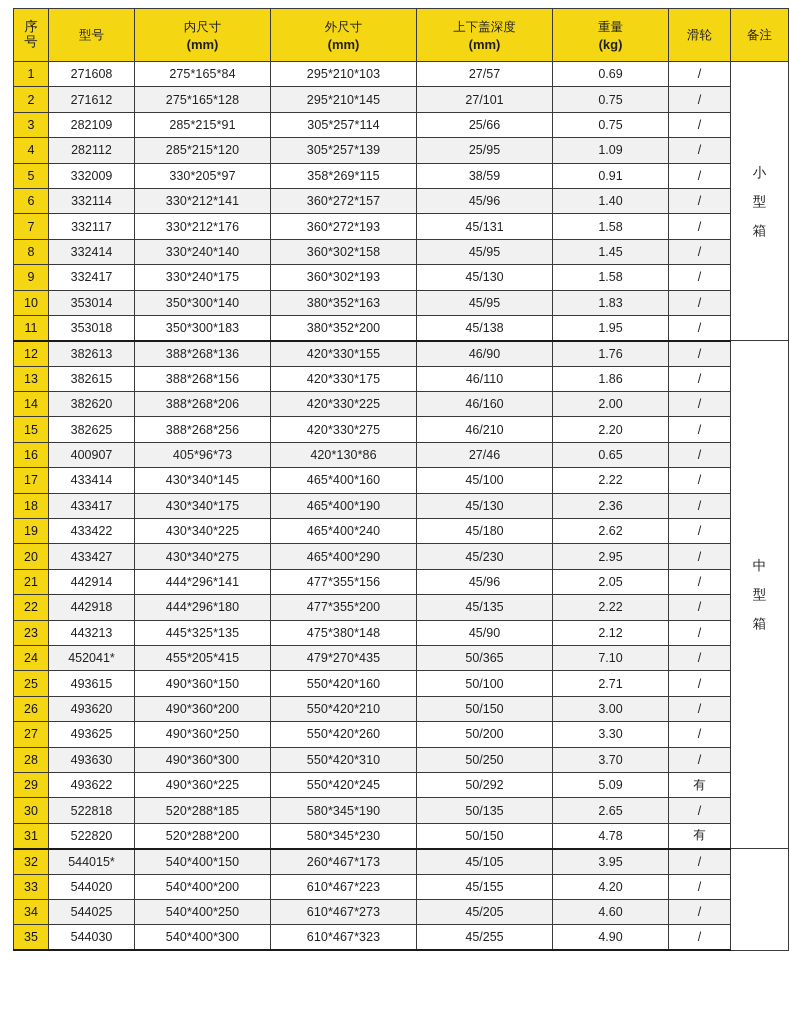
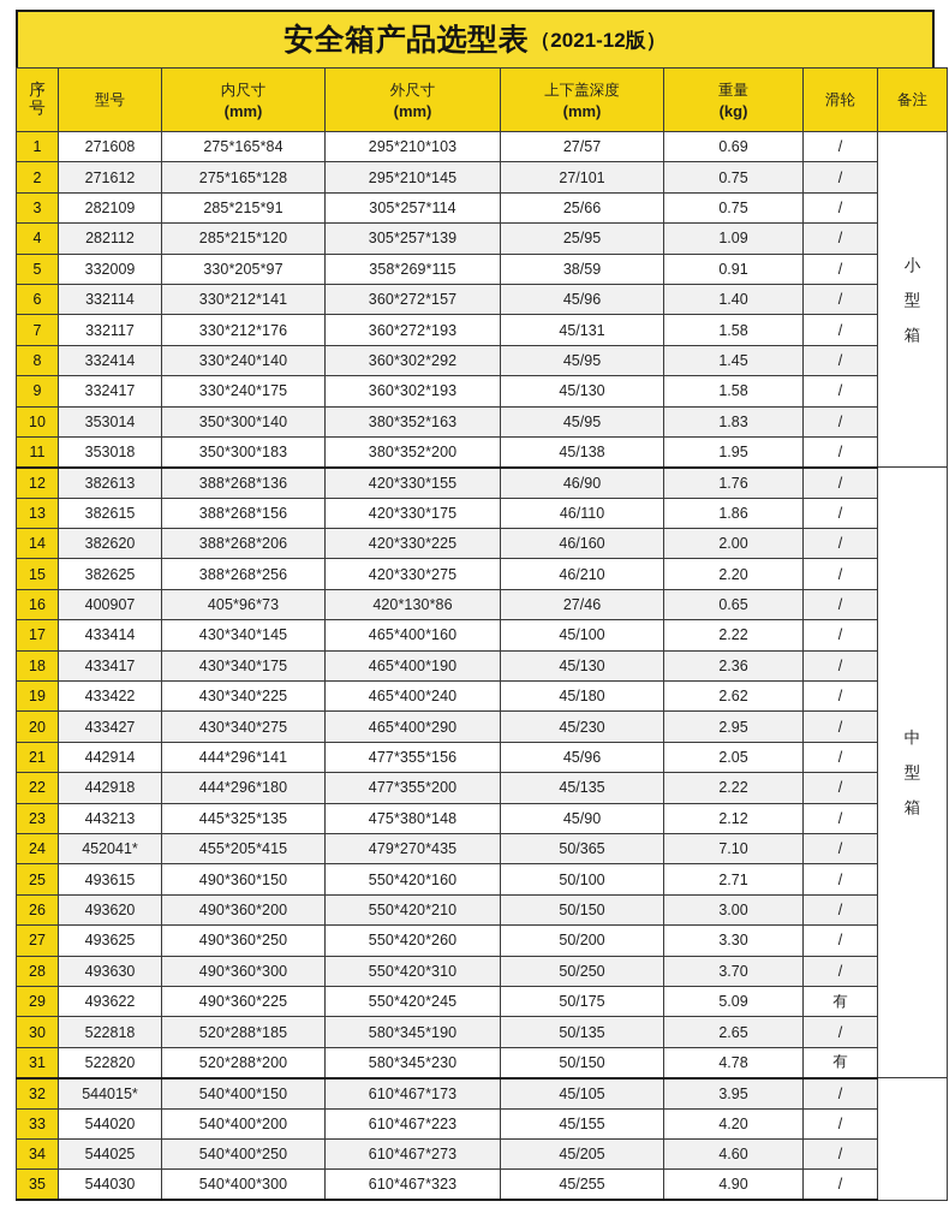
+ 安全箱产品选型表
+ （2021-12版）
  序 号	型号	内尺寸 (mm)	外尺寸 (mm)	上下盖深度 (mm)	重量 (kg)	滑轮	备注
  1	271608	275*165*84	295*210*103	27/57	0.69	/	小型箱
  2	271612	275*165*128	295*210*145	27/101	0.75	/
  3	282109	285*215*91	305*257*114	25/66	0.75	/
  4	282112	285*215*120	305*257*139	25/95	1.09	/
  5	332009	330*205*97	358*269*115	38/59	0.91	/
  6	332114	330*212*141	360*272*157	45/96	1.40	/
  7	332117	330*212*176	360*272*193	45/131	1.58	/
- 8	332414	330*240*140	360*302*158	45/95	1.45	/
+ 8	332414	330*240*140	360*302*292	45/95	1.45	/
  9	332417	330*240*175	360*302*193	45/130	1.58	/
  10	353014	350*300*140	380*352*163	45/95	1.83	/
  11	353018	350*300*183	380*352*200	45/138	1.95	/
  12	382613	388*268*136	420*330*155	46/90	1.76	/	中型箱
  13	382615	388*268*156	420*330*175	46/110	1.86	/
  14	382620	388*268*206	420*330*225	46/160	2.00	/
  15	382625	388*268*256	420*330*275	46/210	2.20	/
  16	400907	405*96*73	420*130*86	27/46	0.65	/
  17	433414	430*340*145	465*400*160	45/100	2.22	/
  18	433417	430*340*175	465*400*190	45/130	2.36	/
  19	433422	430*340*225	465*400*240	45/180	2.62	/
  20	433427	430*340*275	465*400*290	45/230	2.95	/
  21	442914	444*296*141	477*355*156	45/96	2.05	/
  22	442918	444*296*180	477*355*200	45/135	2.22	/
  23	443213	445*325*135	475*380*148	45/90	2.12	/
  24	452041*	455*205*415	479*270*435	50/365	7.10	/
  25	493615	490*360*150	550*420*160	50/100	2.71	/
  26	493620	490*360*200	550*420*210	50/150	3.00	/
  27	493625	490*360*250	550*420*260	50/200	3.30	/
  28	493630	490*360*300	550*420*310	50/250	3.70	/
- 29	493622	490*360*225	550*420*245	50/292	5.09	有
+ 29	493622	490*360*225	550*420*245	50/175	5.09	有
  30	522818	520*288*185	580*345*190	50/135	2.65	/
  31	522820	520*288*200	580*345*230	50/150	4.78	有
- 32	544015*	540*400*150	260*467*173	45/105	3.95	/
+ 32	544015*	540*400*150	610*467*173	45/105	3.95	/
  33	544020	540*400*200	610*467*223	45/155	4.20	/
  34	544025	540*400*250	610*467*273	45/205	4.60	/
  35	544030	540*400*300	610*467*323	45/255	4.90	/
